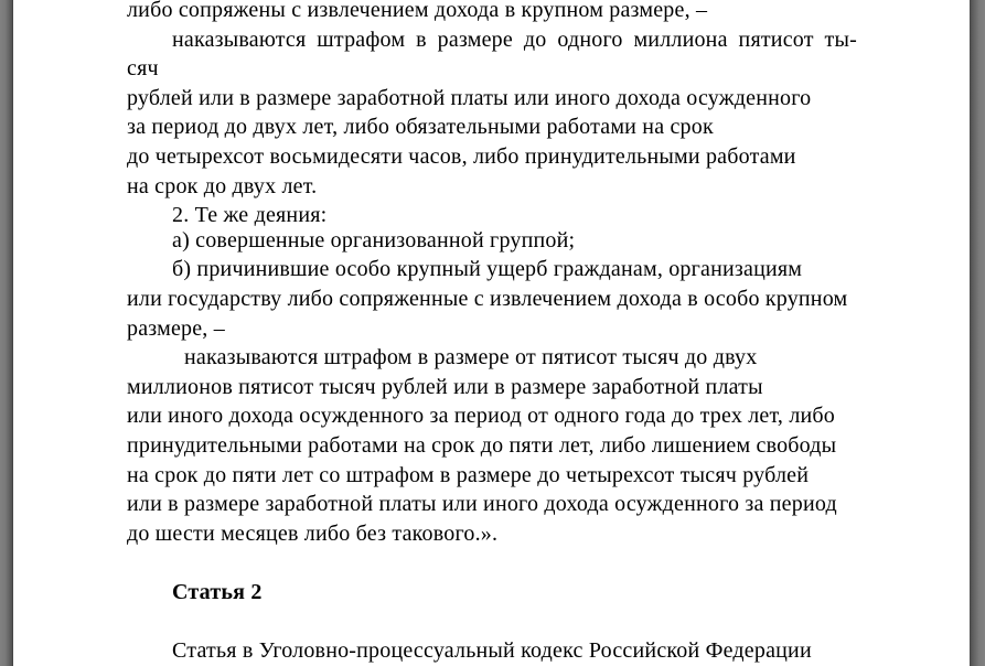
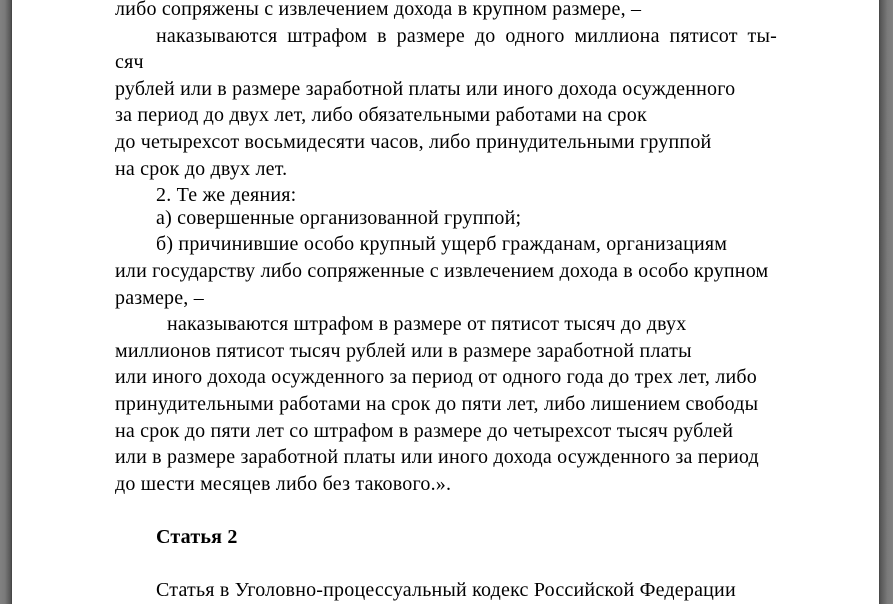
  либо сопряжены с извлечением дохода в крупном размере, –
  наказываются штрафом в размере до одного миллиона пятисот ты-
  сяч
  рублей или в размере заработной платы или иного дохода осужденного
  за период до двух лет, либо обязательными работами на срок
- до четырехсот восьмидесяти часов, либо принудительными работами
+ до четырехсот восьмидесяти часов, либо принудительными группой
  на срок до двух лет.
  2. Те же деяния:
  а) совершенные организованной группой;
  б) причинившие особо крупный ущерб гражданам, организациям
  или государству либо сопряженные с извлечением дохода в особо крупном
  размере, –
  наказываются штрафом в размере от пятисот тысяч до двух
  миллионов пятисот тысяч рублей или в размере заработной платы
  или иного дохода осужденного за период от одного года до трех лет, либо
  принудительными работами на срок до пяти лет, либо лишением свободы
  на срок до пяти лет со штрафом в размере до четырехсот тысяч рублей
  или в размере заработной платы или иного дохода осужденного за период
  до шести месяцев либо без такового.».
  Статья 2
  Статья в Уголовно-процессуальный кодекс Российской Федерации
